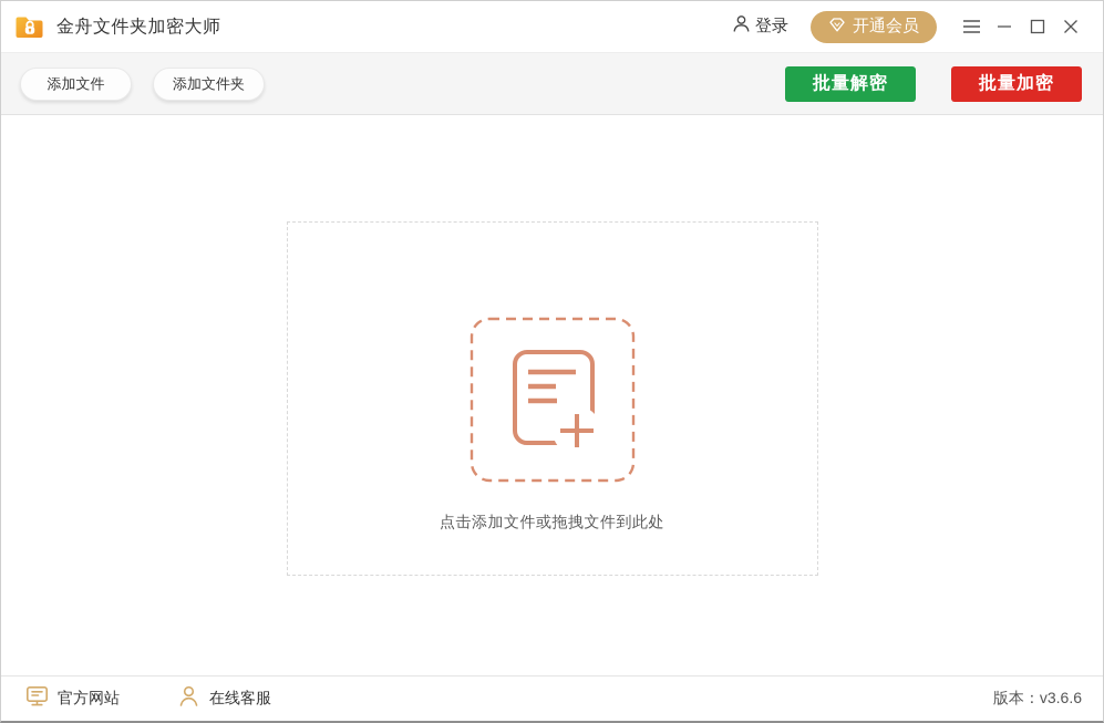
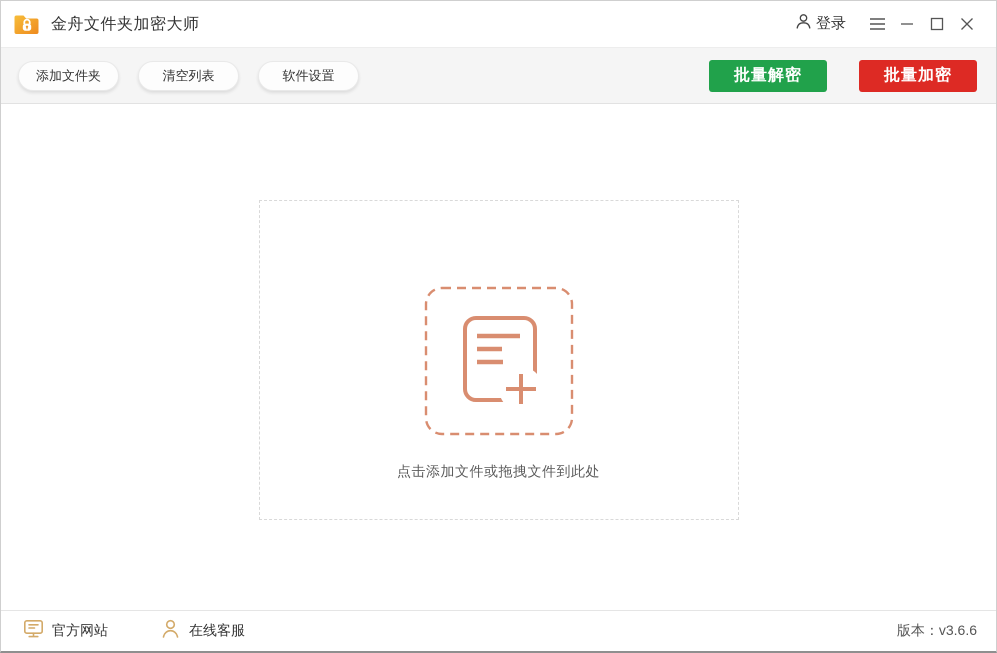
  金舟文件夹加密大师
  登录
- 开通会员
- 添加文件
  添加文件夹
+ 清空列表
+ 软件设置
  批量解密
  批量加密
  点击添加文件或拖拽文件到此处
  官方网站
  在线客服
  版本：v3.6.6
